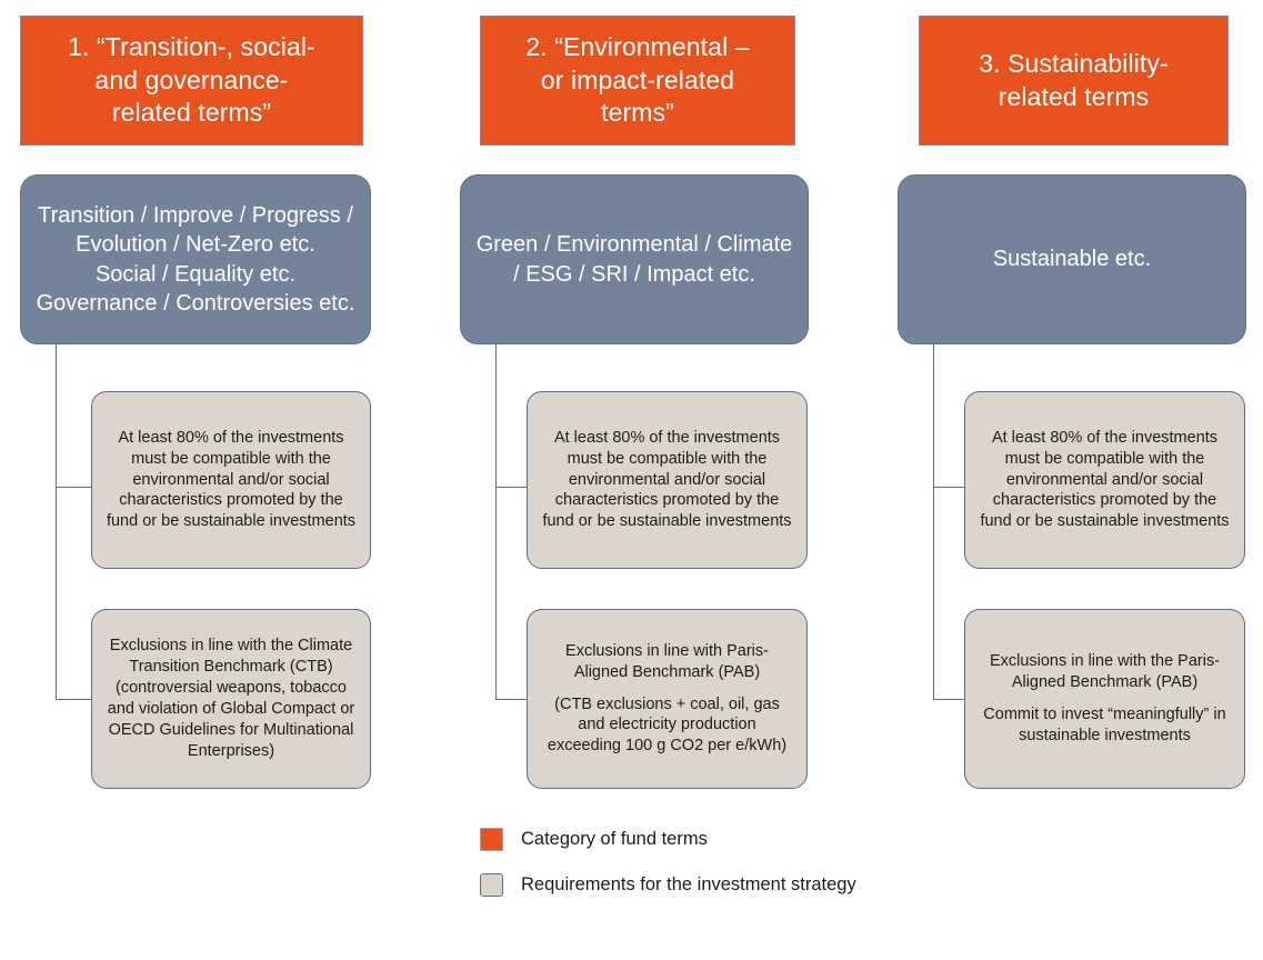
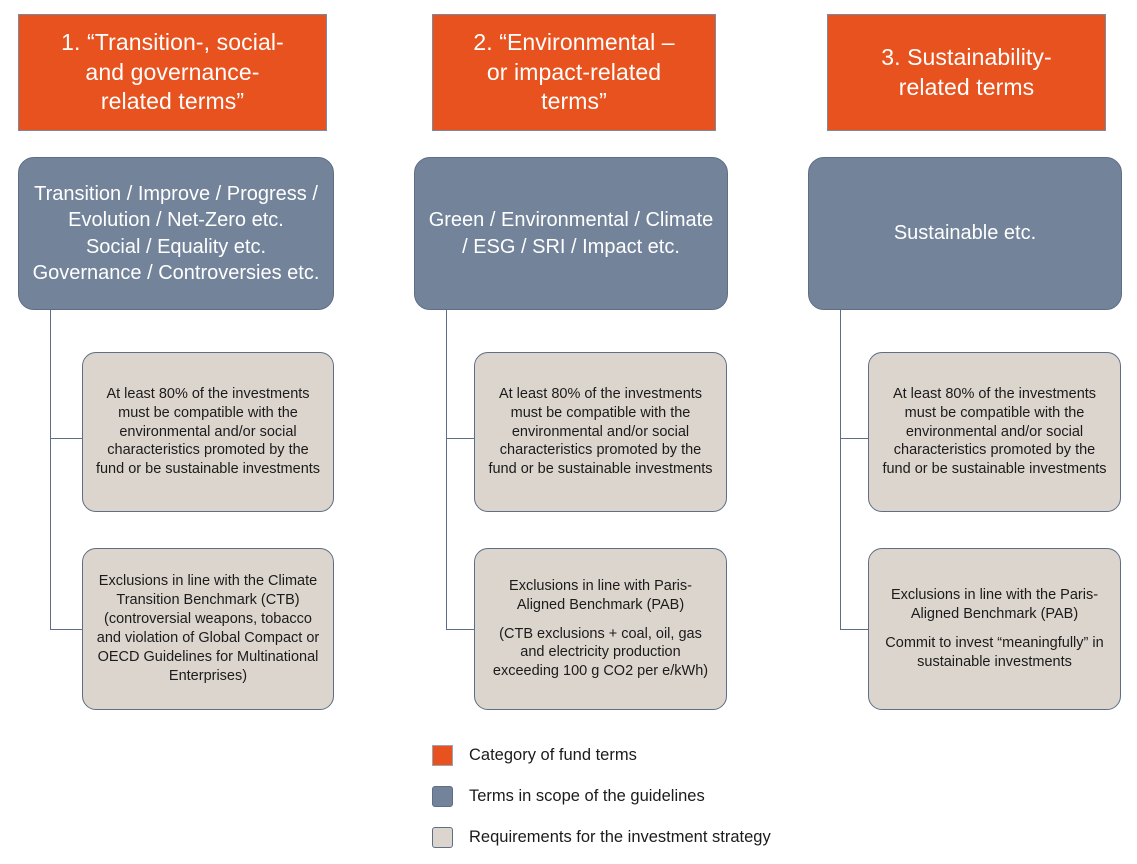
  1. “Transition-, social-
  and governance-
  related terms”
  2. “Environmental –
  or impact-related
  terms”
  3. Sustainability-
  related terms
  Transition / Improve / Progress / Evolution / Net-Zero etc.
  Social / Equality etc.
  Governance / Controversies etc.
  Green / Environmental / Climate / ESG / SRI / Impact etc.
  Sustainable etc.
  At least 80% of the investments must be compatible with the environmental and/or social characteristics promoted by the fund or be sustainable investments
  Exclusions in line with the Climate Transition Benchmark (CTB) (controversial weapons, tobacco and violation of Global Compact or OECD Guidelines for Multinational Enterprises)
  At least 80% of the investments must be compatible with the environmental and/or social characteristics promoted by the fund or be sustainable investments
  Exclusions in line with Paris-Aligned Benchmark (PAB)
  (CTB exclusions + coal, oil, gas and electricity production exceeding 100 g CO2 per e/kWh)
  At least 80% of the investments must be compatible with the environmental and/or social characteristics promoted by the fund or be sustainable investments
  Exclusions in line with the Paris-Aligned Benchmark (PAB)
  Commit to invest “meaningfully” in sustainable investments
  Category of fund terms
+ Terms in scope of the guidelines
  Requirements for the investment strategy
